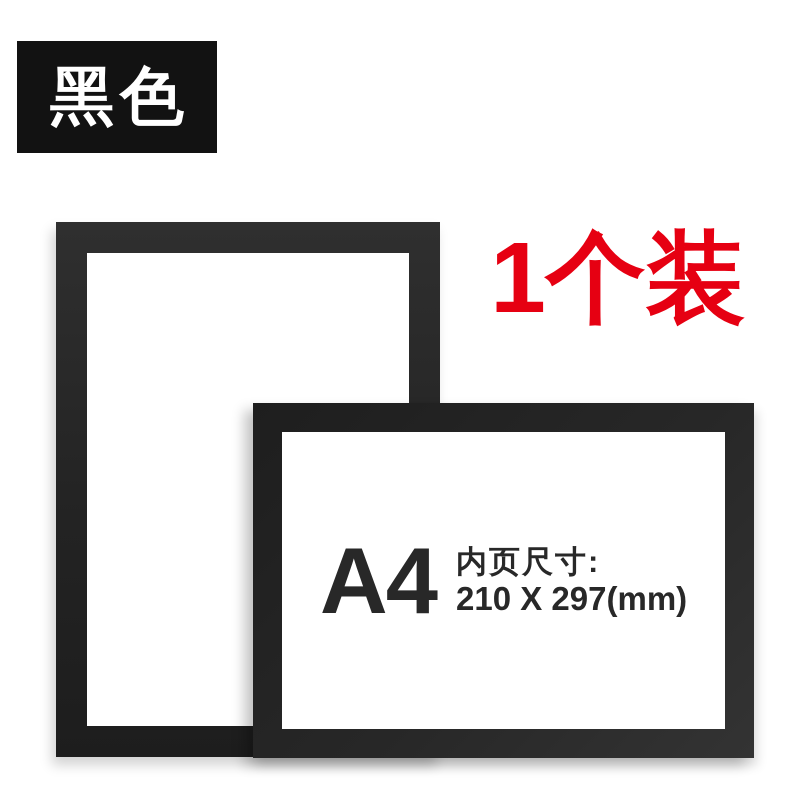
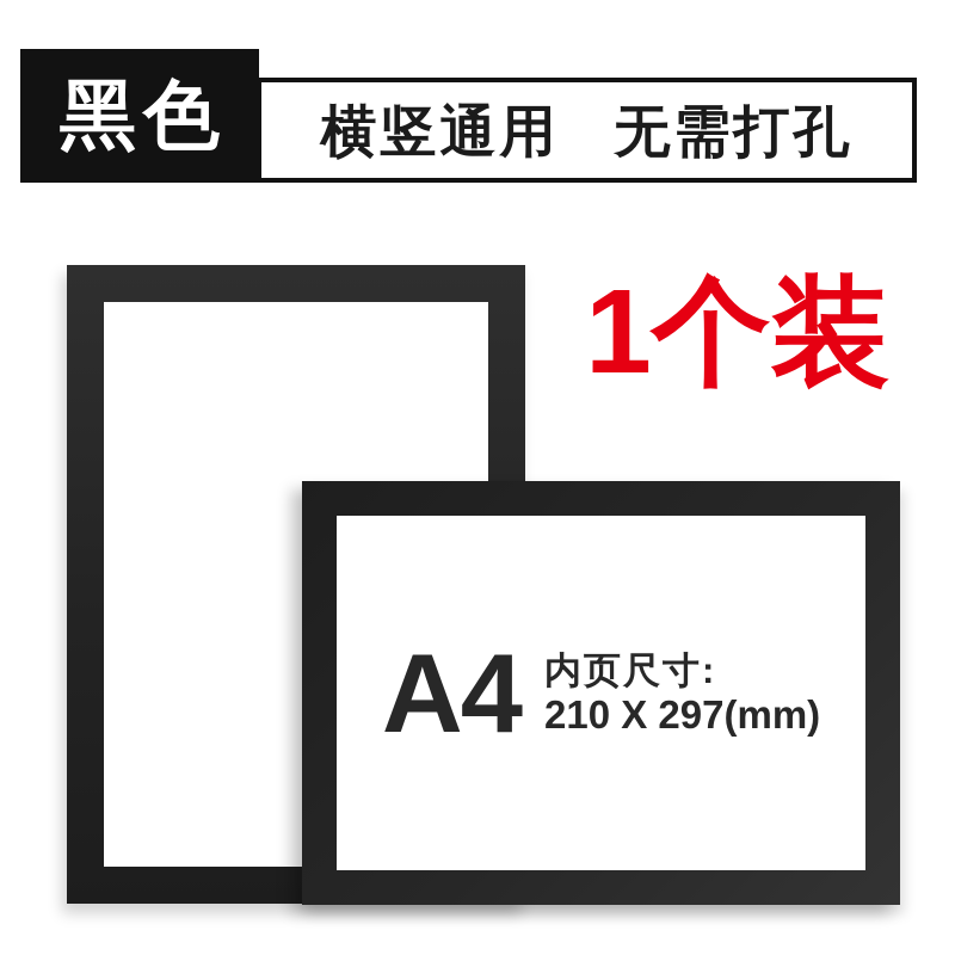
  黑色
+ 横竖通用
+ 无需打孔
  A4
  内页尺寸:
  210 X 297(mm)
  1个装
